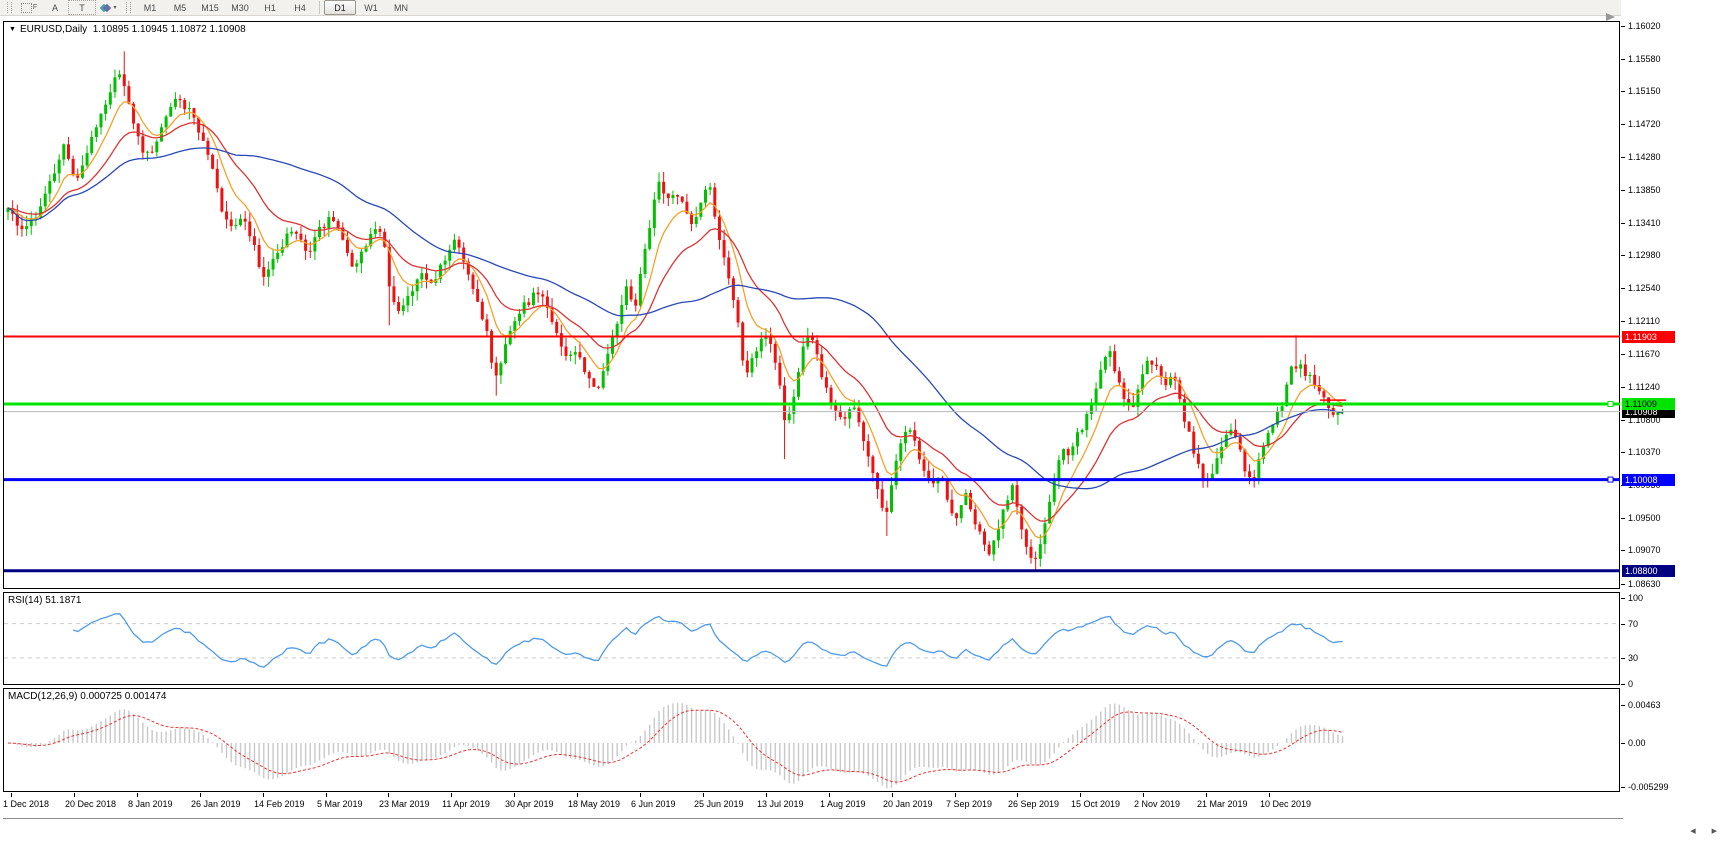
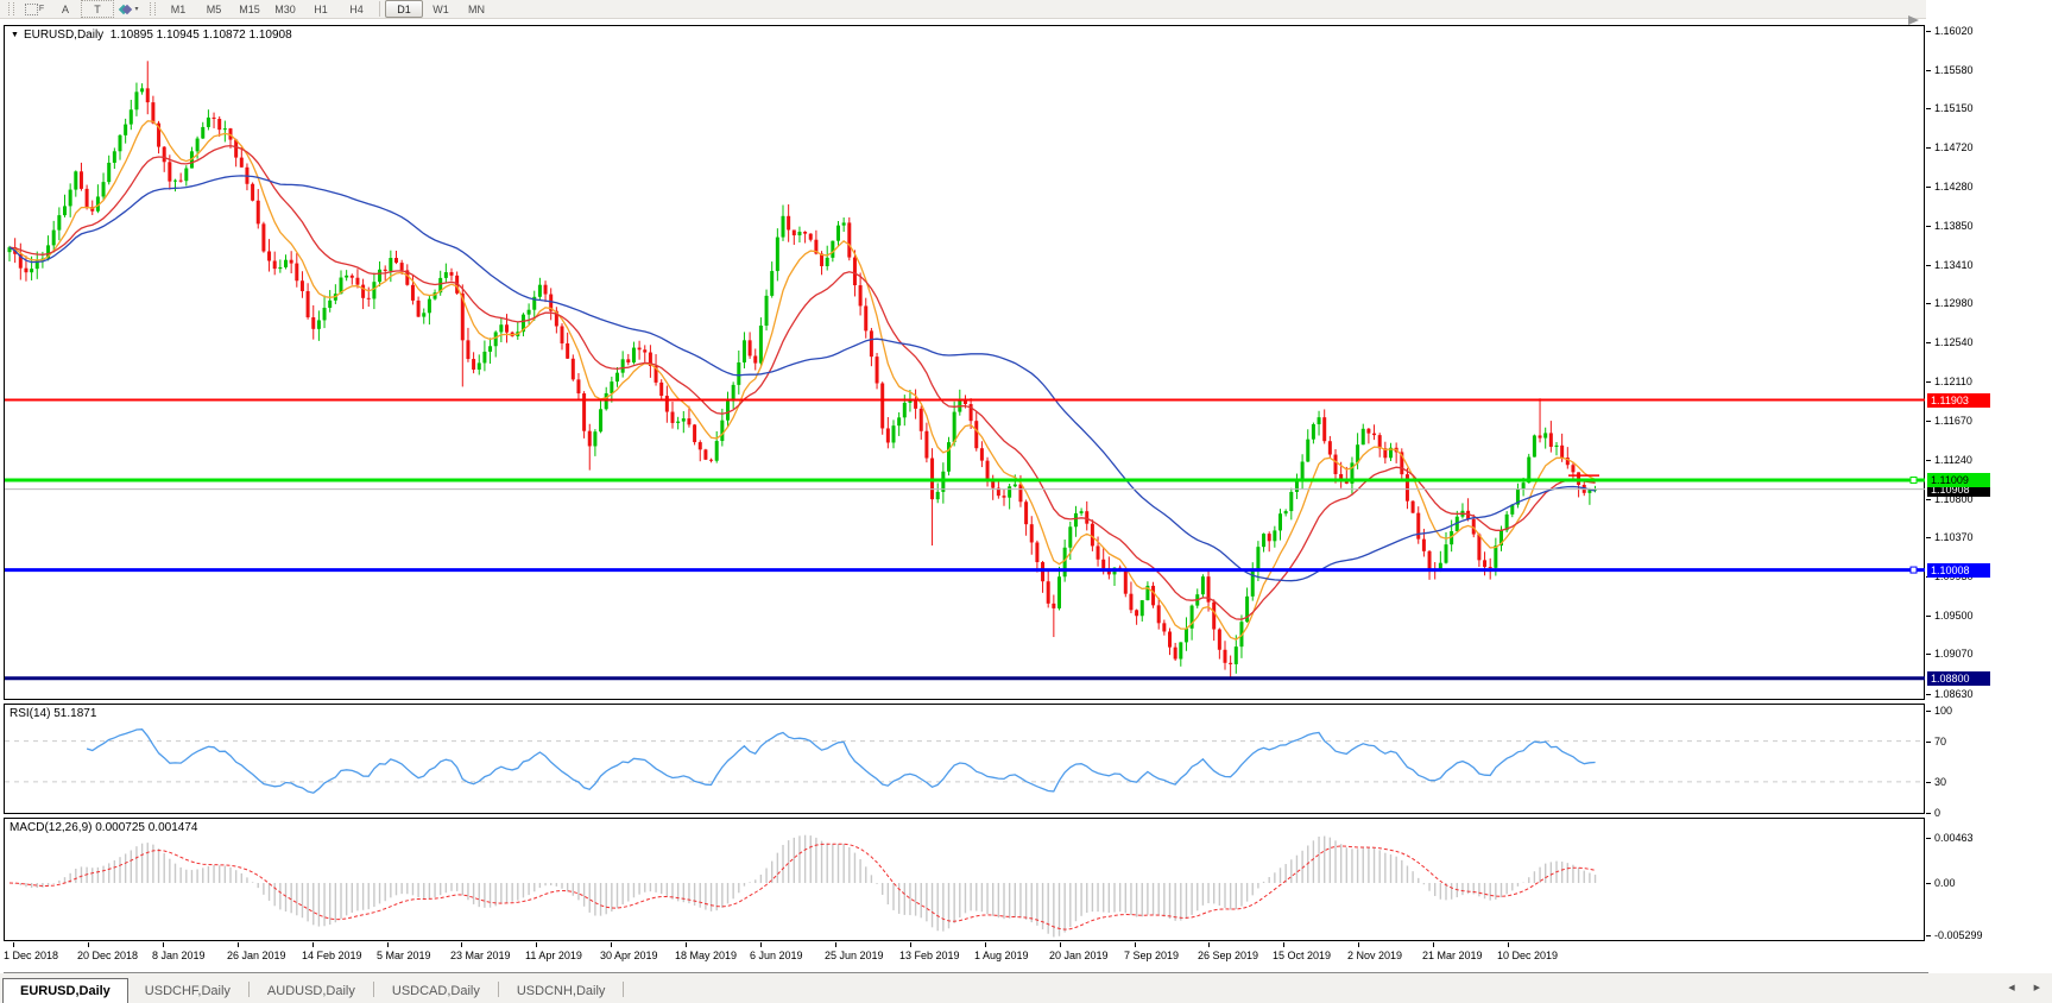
  A
  T
  M1
  M5
  M15
  M30
  H1
  H4
  D1
  W1
  MN
  EURUSD,Daily 1.10895 1.10945 1.10872 1.10908
  RSI(14) 51.1871
  MACD(12,26,9) 0.000725 0.001474
  1.16020
  1.15580
  1.15150
  1.14720
  1.14280
  1.13850
  1.13410
  1.12980
  1.12540
  1.12110
  1.11670
  1.11240
  1.10800
  1.10370
  1.09500
  1.09070
  1.08630
  100
  70
  30
  0
  0.00463
  0.00
  -0.005299
  1.10908
  1.11903
  1.11009
  1.10008
  1.08800
  1 Dec 2018
  20 Dec 2018
  8 Jan 2019
  26 Jan 2019
  14 Feb 2019
  5 Mar 2019
  23 Mar 2019
  11 Apr 2019
  30 Apr 2019
  18 May 2019
  6 Jun 2019
  25 Jun 2019
- 13 Jul 2019
+ 13 Feb 2019
  1 Aug 2019
  20 Jan 2019
  7 Sep 2019
  26 Sep 2019
  15 Oct 2019
  2 Nov 2019
  21 Mar 2019
  10 Dec 2019
+ EURUSD,Daily
+ USDCHF,Daily
+ AUDUSD,Daily
+ USDCAD,Daily
+ USDCNH,Daily
